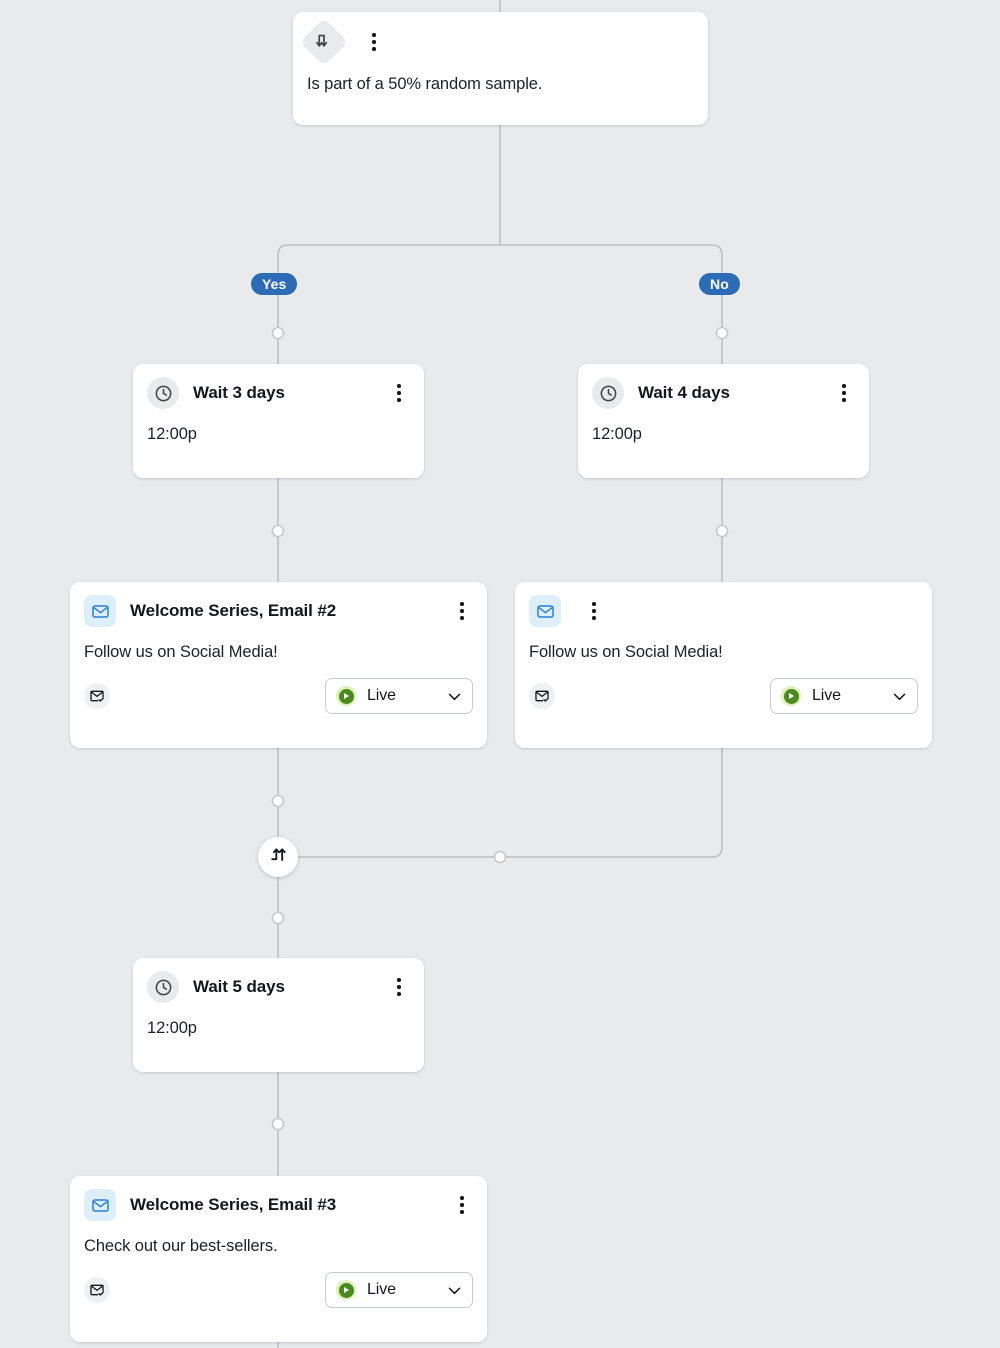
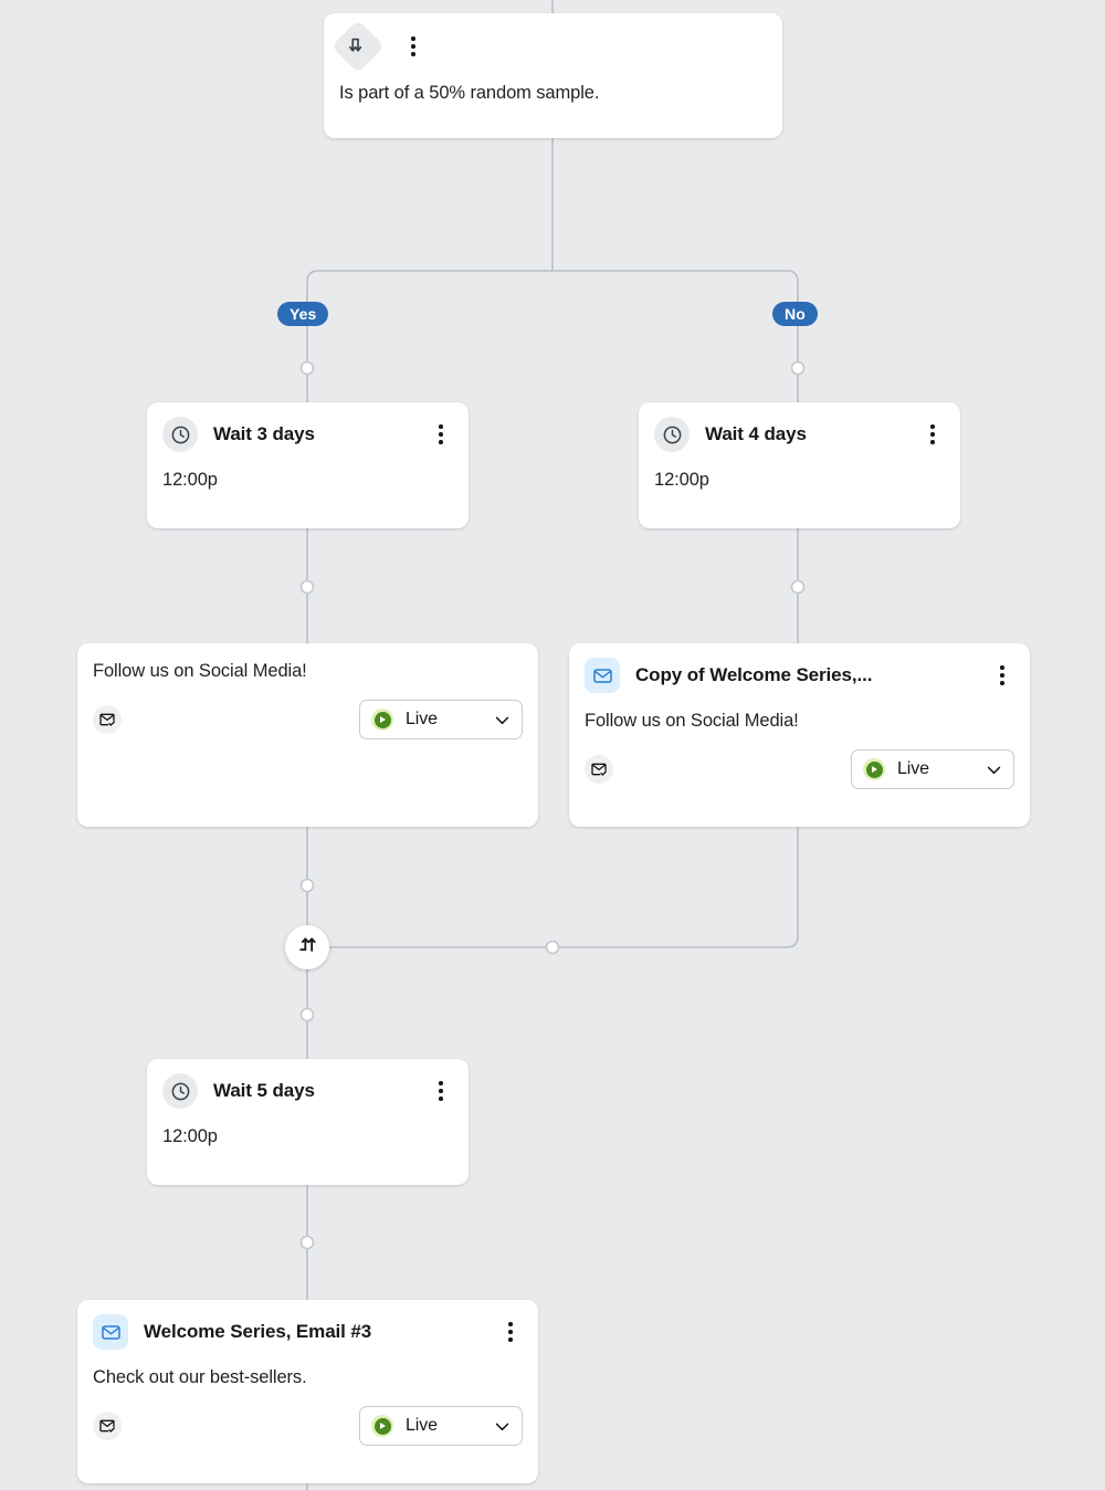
  Is part of a 50% random sample.
  Yes
  No
  Wait 3 days
  12:00p
  Wait 4 days
  12:00p
- Welcome Series, Email #2
  Follow us on Social Media!
  Live
+ Copy of Welcome Series,...
  Follow us on Social Media!
  Live
  Wait 5 days
  12:00p
  Welcome Series, Email #3
  Check out our best-sellers.
  Live
